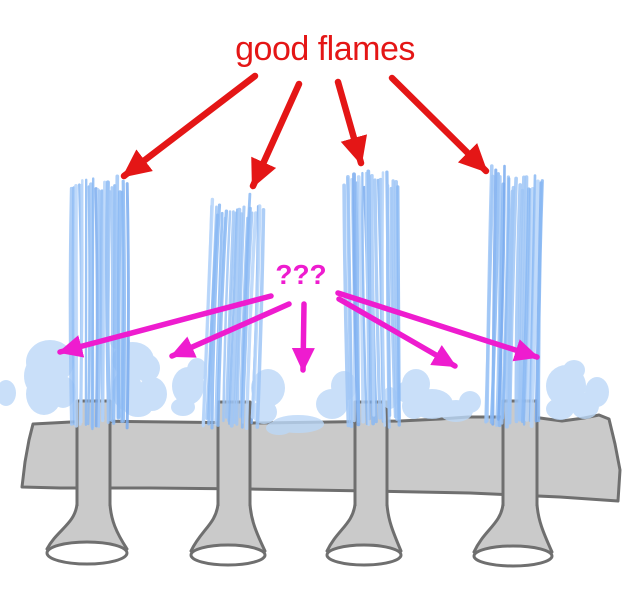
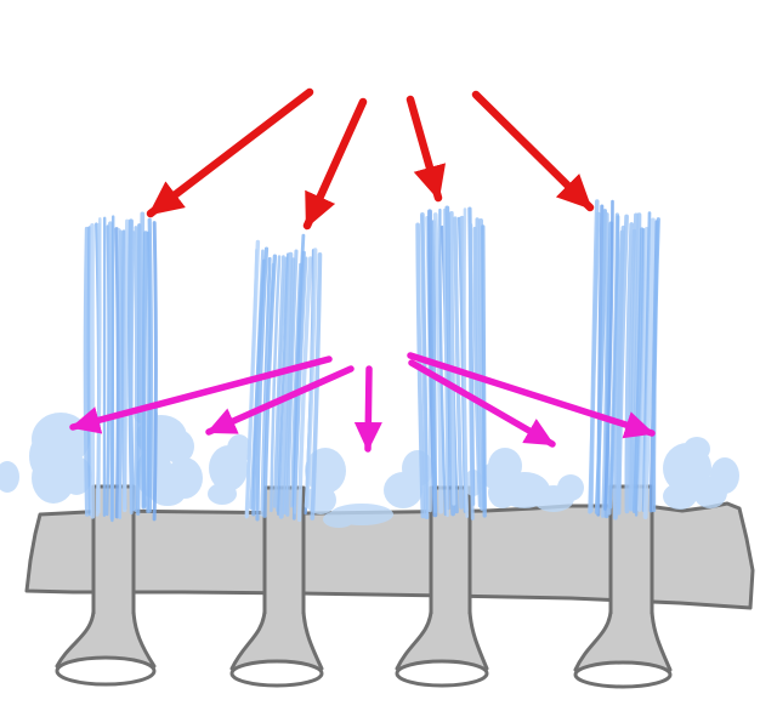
- good flames
- ???
